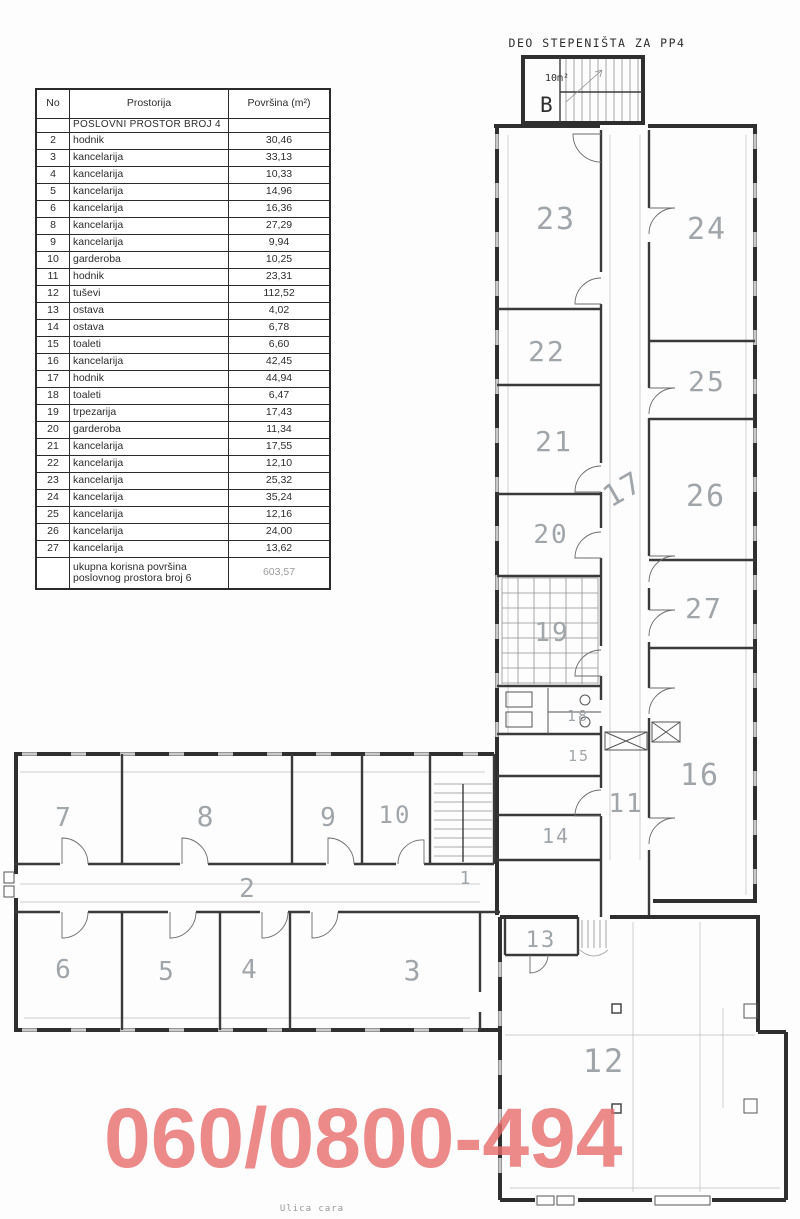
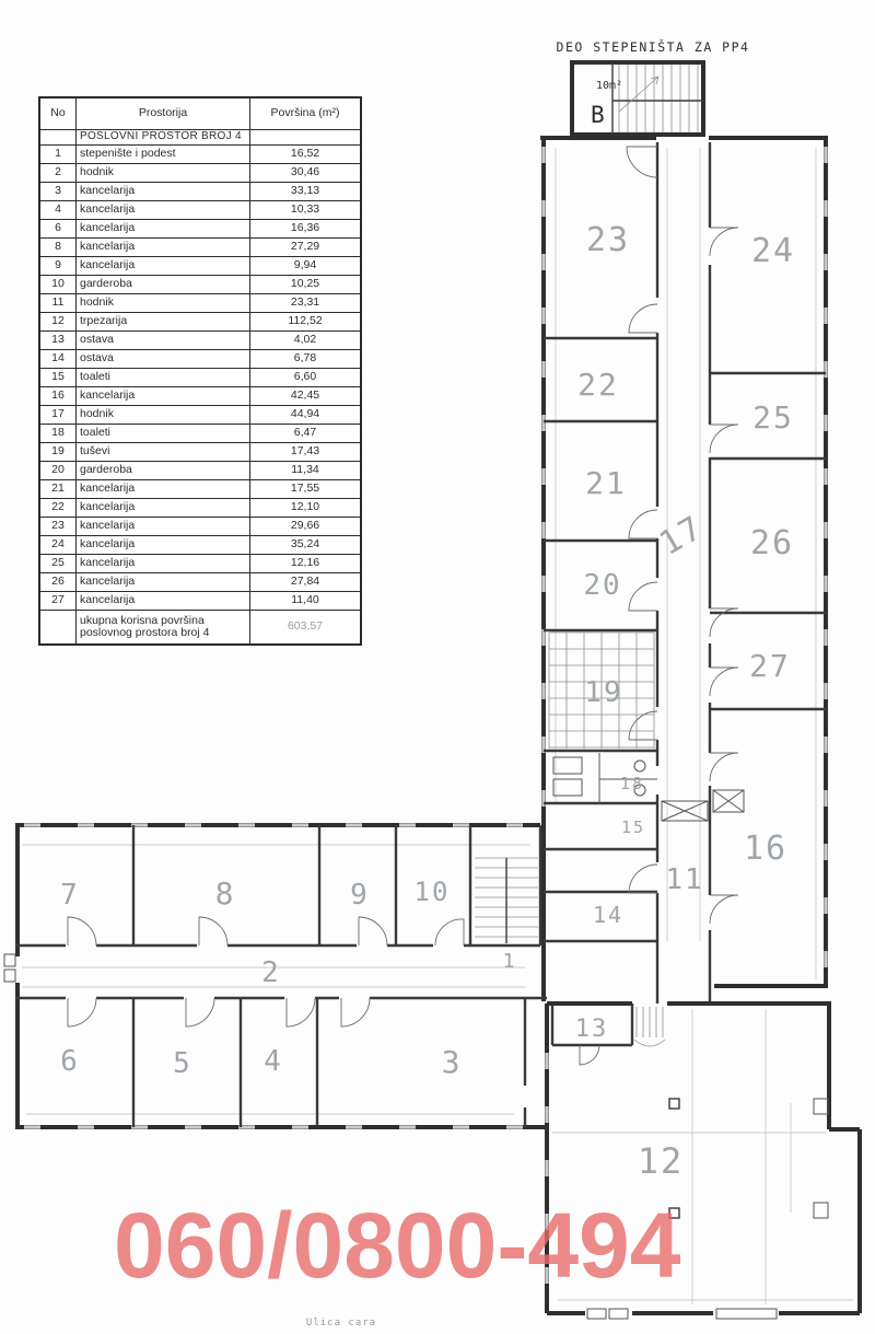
  DEO STEPENIŠTA ZA PP4
  10m²
  B
  Ulica cara
  1
  2
  3
  4
  5
  6
  7
  8
  9
  10
  11
  12
  13
  14
  15
  16
  18
  19
  20
  21
  22
  23
  24
  25
  26
  27
  No	Prostorija	Površina (m²)
  	POSLOVNI PROSTOR BROJ 4
+ 1	stepenište i podest	16,52
  2	hodnik	30,46
  3	kancelarija	33,13
  4	kancelarija	10,33
- 5	kancelarija	14,96
  6	kancelarija	16,36
  8	kancelarija	27,29
  9	kancelarija	9,94
  10	garderoba	10,25
  11	hodnik	23,31
- 12	tuševi	112,52
+ 12	trpezarija	112,52
  13	ostava	4,02
  14	ostava	6,78
  15	toaleti	6,60
  16	kancelarija	42,45
  17	hodnik	44,94
  18	toaleti	6,47
- 19	trpezarija	17,43
+ 19	tuševi	17,43
  20	garderoba	11,34
  21	kancelarija	17,55
  22	kancelarija	12,10
- 23	kancelarija	25,32
+ 23	kancelarija	29,66
  24	kancelarija	35,24
  25	kancelarija	12,16
- 26	kancelarija	24,00
+ 26	kancelarija	27,84
- 27	kancelarija	13,62
+ 27	kancelarija	11,40
- 	ukupna korisna površina poslovnog prostora broj 6	603,57
+ 	ukupna korisna površina poslovnog prostora broj 4	603,57
  060/0800-494
